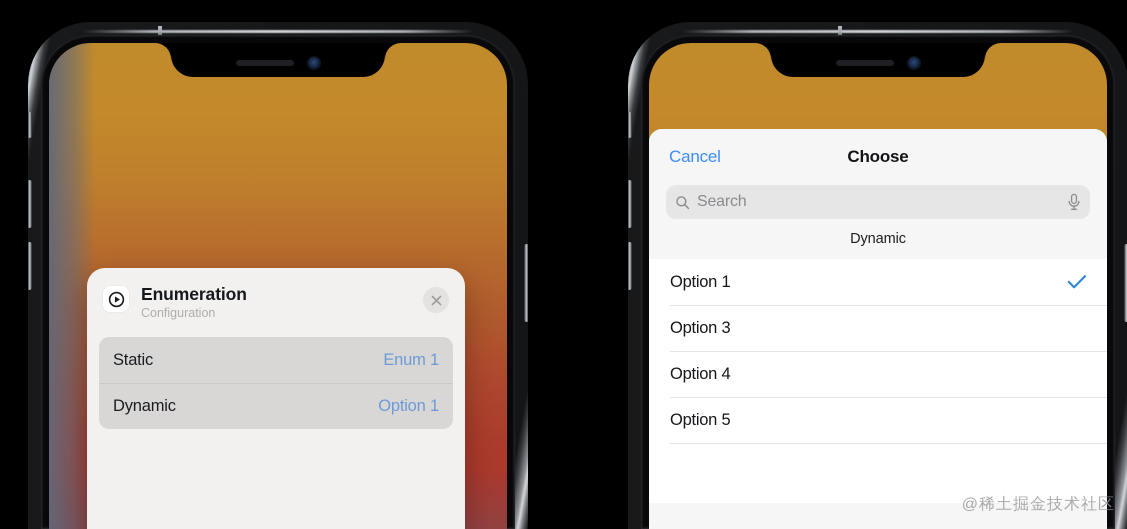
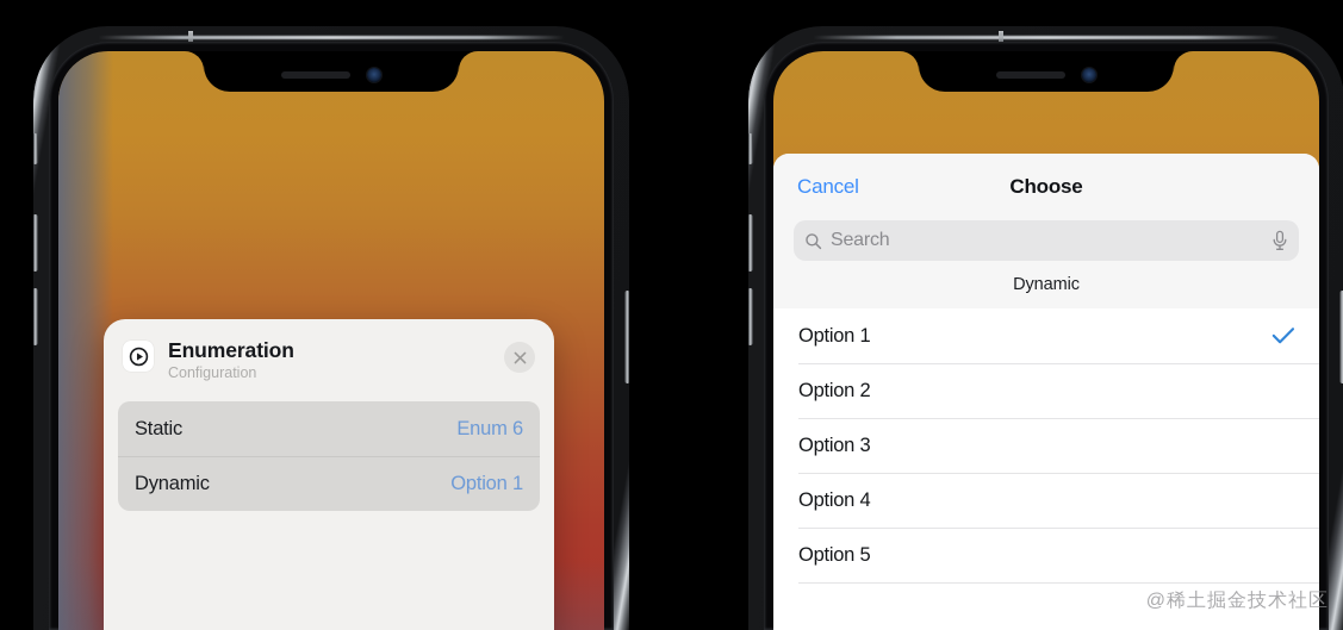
  Enumeration
  Configuration
  Static
- Enum 1
+ Enum 6
  Dynamic
  Option 1
  Cancel
  Choose
  Search
  Dynamic
  Option 1
+ Option 2
  Option 3
  Option 4
  Option 5
  @稀土掘金技术社区
